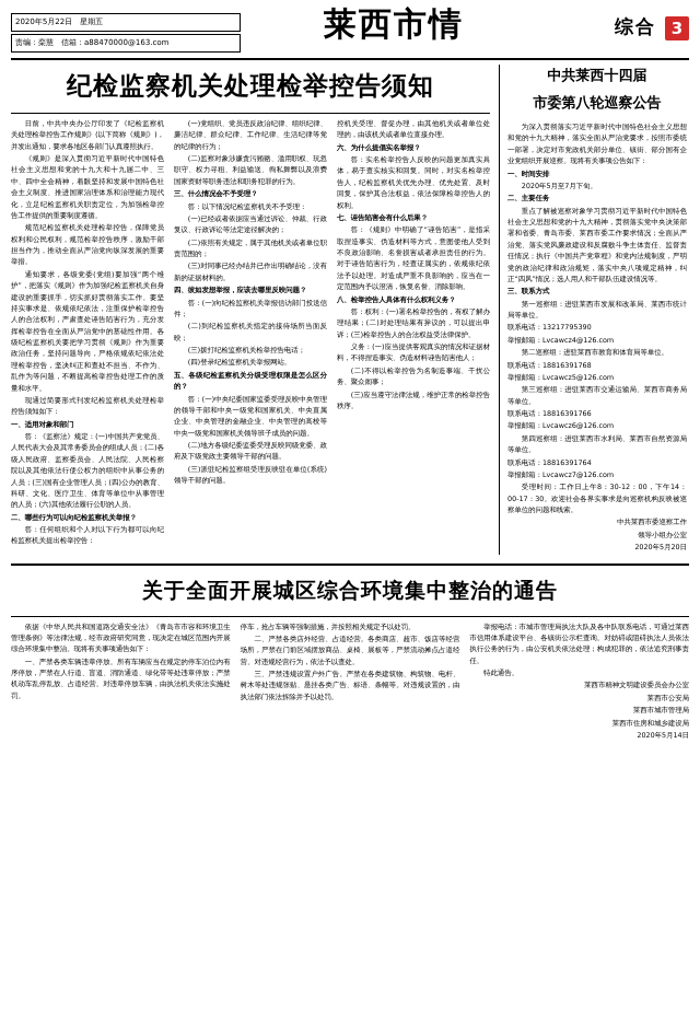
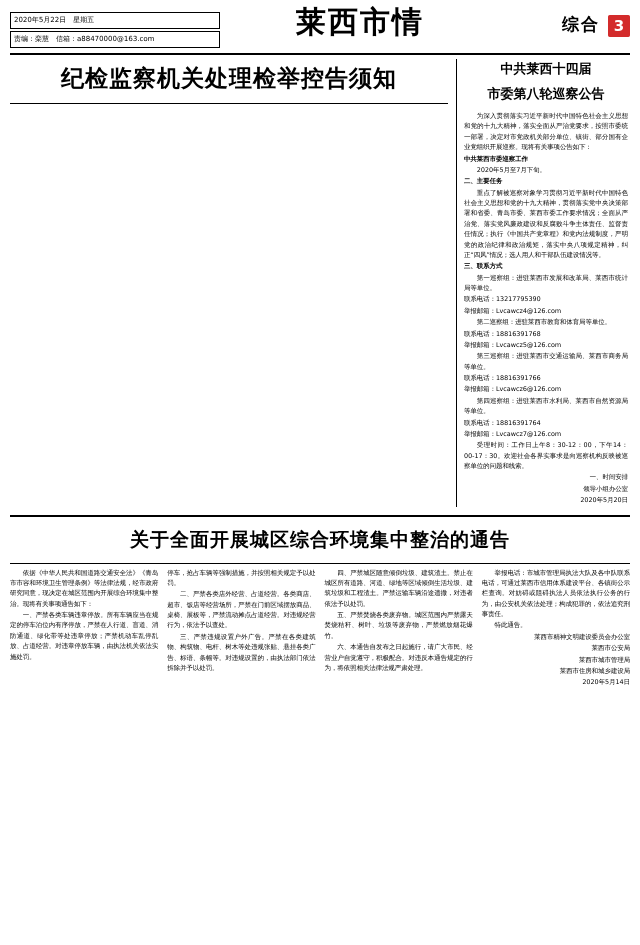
  2020年5月22日 星期五
  责编：栾慧 信箱：a88470000@163.com
  莱西市情
  综合
  3
  纪检监察机关处理检举控告须知
- 日前，中共中央办公厅印发了《纪检监察机关处理检举控告工作规则》(以下简称《规则》)，并发出通知，要求各地区各部门认真遵照执行。
- 《规则》是深入贯彻习近平新时代中国特色社会主义思想和党的十九大和十九届二中、三中、四中全会精神，着眼坚持和发展中国特色社会主义制度、推进国家治理体系和治理能力现代化，立足纪检监察机关职责定位，为加强检举控告工作提供的重要制度遵循。
- 规范纪检监察机关处理检举控告，保障党员权利和公民权利，规范检举控告秩序，激励干部担当作为，推动全面从严治党向纵深发展的重要举措。
- 通知要求，各级党委(党组)要加强“两个维护”，把落实《规则》作为加强纪检监察机关自身建设的重要抓手，切实抓好贯彻落实工作。要坚持实事求是、依规依纪依法，注重保护检举控告人的合法权利，严肃查处诬告陷害行为，充分发挥检举控告在全面从严治党中的基础性作用。各级纪检监察机关要把学习贯彻《规则》作为重要政治任务，坚持问题导向，严格依规依纪依法处理检举控告，坚决纠正和查处不担当、不作为、乱作为等问题，不断提高检举控告处理工作的质量和水平。
- 现通过简要形式刊发纪检监察机关处理检举控告须知如下：
- 一、适用对象和部门
- 答：《监察法》规定：(一)中国共产党党员、人民代表大会及其常务委员会的组成人员；(二)各级人民政府、监察委员会、人民法院、人民检察院以及其他依法行使公权力的组织中从事公务的人员；(三)国有企业管理人员；(四)公办的教育、科研、文化、医疗卫生、体育等单位中从事管理的人员；(六)其他依法履行公职的人员。
- 二、哪些行为可以向纪检监察机关举报？
- 答：任何组织和个人对以下行为都可以向纪检监察机关提出检举控告：
- (一)党组织、党员违反政治纪律、组织纪律、廉洁纪律、群众纪律、工作纪律、生活纪律等党的纪律的行为；
- (二)监察对象涉嫌贪污贿赂、滥用职权、玩忽职守、权力寻租、利益输送、徇私舞弊以及浪费国家资财等职务违法和职务犯罪的行为。
- 三、什么情况会不予受理？
- 答：以下情况纪检监察机关不予受理：
- (一)已经或者依据应当通过诉讼、仲裁、行政复议、行政诉讼等法定途径解决的；
- (二)依照有关规定，属于其他机关或者单位职责范围的；
- (三)对同事已经办结并已作出明确结论，没有新的证据材料的。
- 四、彼如发想举报，应该去哪里反映问题？
- 答：(一)向纪检监察机关举报信访部门投送信件；
- (二)到纪检监察机关指定的接待场所当面反映；
- (三)拨打纪检监察机关检举控告电话；
- (四)登录纪检监察机关举报网站。
- 五、各级纪检监察机关分级受理权限是怎么区分的？
- 答：(一)中央纪委国家监委受理反映中央管理的领导干部和中央一级党和国家机关、中央直属企业、中央管理的金融企业、中央管理的高校等中央一级党和国家机关领导班子成员的问题。
- (二)地方各级纪委监委受理反映同级党委、政府及下级党政主要领导干部的问题。
- (三)派驻纪检监察组受理反映驻在单位(系统)领导干部的问题。
- 控机关受理、督促办理，由其他机关或者单位处理的，由该机关或者单位直接办理。
- 六、为什么提倡实名举报？
- 答：实名检举控告人反映的问题更加真实具体，易于查实核实和回复。同时，对实名检举控告人，纪检监察机关优先办理、优先处置、及时回复，保护其合法权益，依法保障检举控告人的权利。
- 七、诬告陷害会有什么后果？
- 答：《规则》中明确了“诬告陷害”，是指采取捏造事实、伪造材料等方式，意图使他人受到不良政治影响、名誉损害或者承担责任的行为。对于诬告陷害行为，经查证属实的，依规依纪依法予以处理。对造成严重不良影响的，应当在一定范围内予以澄清，恢复名誉、消除影响。
- 八、检举控告人具体有什么权利义务？
- 答：权利：(一)署名检举控告的，有权了解办理结果；(二)对处理结果有异议的，可以提出申诉；(三)检举控告人的合法权益受法律保护。
- 义务：(一)应当提供客观真实的情况和证据材料，不得捏造事实、伪造材料诬告陷害他人；
- (二)不得以检举控告为名制造事端、干扰公务、聚众闹事；
- (三)应当遵守法律法规，维护正常的检举控告秩序。
  中共莱西十四届
  市委第八轮巡察公告
  为深入贯彻落实习近平新时代中国特色社会主义思想和党的十九大精神，落实全面从严治党要求，按照市委统一部署，决定对市党政机关部分单位、镇街、部分国有企业党组织开展巡察。现将有关事项公告如下：
- 一、时间安排
+ 中共莱西市委巡察工作
  2020年5月至7月下旬。
  二、主要任务
  重点了解被巡察对象学习贯彻习近平新时代中国特色社会主义思想和党的十九大精神，贯彻落实党中央决策部署和省委、青岛市委、莱西市委工作要求情况；全面从严治党、落实党风廉政建设和反腐败斗争主体责任、监督责任情况；执行《中国共产党章程》和党内法规制度，严明党的政治纪律和政治规矩，落实中央八项规定精神，纠
  三、联系方式
  第一巡察组：进驻莱西市发展和改革局、莱西市统计局等单位。
  联系电话：13217795390
  举报邮箱：Lvcawcz4@126.com
  第二巡察组：进驻莱西市教育和体育局等单位。
  联系电话：18816391768
  举报邮箱：Lvcawcz5@126.com
  第三巡察组：进驻莱西市交通运输局、莱西市商务局等单位。
  联系电话：18816391766
  举报邮箱：Lvcawcz6@126.com
  第四巡察组：进驻莱西市水利局、莱西市自然资源局等单位。
  联系电话：18816391764
  举报邮箱：Lvcawcz7@126.com
  受理时间：工作日上午8：30-12：00，下午14：00-17：30。欢迎社会各界实事求是向巡察机构反映被巡察单位的问题和线索。
- 中共莱西市委巡察工作
+ 一、时间安排
  领导小组办公室
  2020年5月20日
  关于全面开展城区综合环境集中整治的通告
  依据《中华人民共和国道路交通安全法》《青岛市市容和环境卫生管理条例》等法律法规，经市政府研究同意，现决定在城区范围内开展综合环境集中整治。现将有关事项通告如下：
  一、严禁各类车辆违章停放。所有车辆应当在规定的停车泊位内有序停放，严禁在人行道、盲道、消防通道、绿化带等处违章停放；严禁机动车乱停乱放、占道经营。对违章停放车辆，由执法机关依法实施处罚。
  停车，抢占车辆等强制措施，并按照相关规定予以处罚。
  二、严禁各类店外经营、占道经营。各类商店、超市、饭店等经营场所，严禁在门前区域摆放商品、桌椅、展板等，严禁流动摊点占道经营。对违规经营行为，依法予以查处。
  三、严禁违规设置户外广告。严禁在各类建筑物、构筑物、电杆、树木等处违规张贴、悬挂各类广告、标语、条幅等。对违规设置的，由执法部门依法拆除并予以处罚。
+ 四、严禁城区随意倾倒垃圾、建筑渣土。禁止在城区所有道路、河道、绿地等区域倾倒生活垃圾、建筑垃圾和工程渣土。严禁运输车辆沿途遗撒，对违者依法予以处罚。
+ 五、严禁焚烧各类废弃物。城区范围内严禁露天焚烧秸秆、树叶、垃圾等废弃物，严禁燃放烟花爆竹。
+ 六、本通告自发布之日起施行，请广大市民、经营业户自觉遵守，积极配合。对违反本通告规定的行为，将依照相关法律法规严肃处理。
  举报电话：市城市管理局执法大队及各中队联系电话，可通过莱西市信用体系建设平台、各镇街公示栏查询。对妨碍或阻碍执法人员依法执行公务的行为，由公安机关依法处理；构成犯罪的，依法追究刑事责任。
  特此通告。
  莱西市精神文明建设委员会办公室
  莱西市公安局
  莱西市城市管理局
  莱西市住房和城乡建设局
  2020年5月14日
